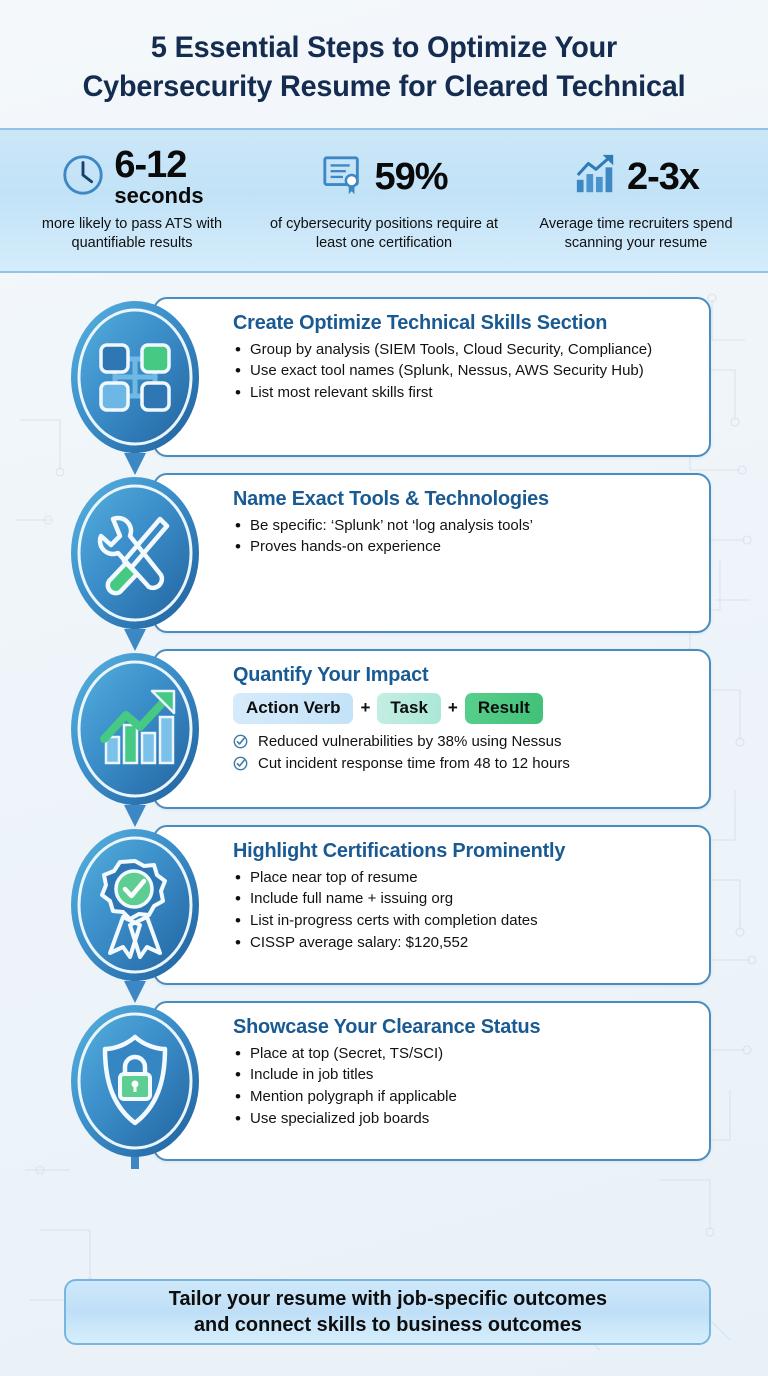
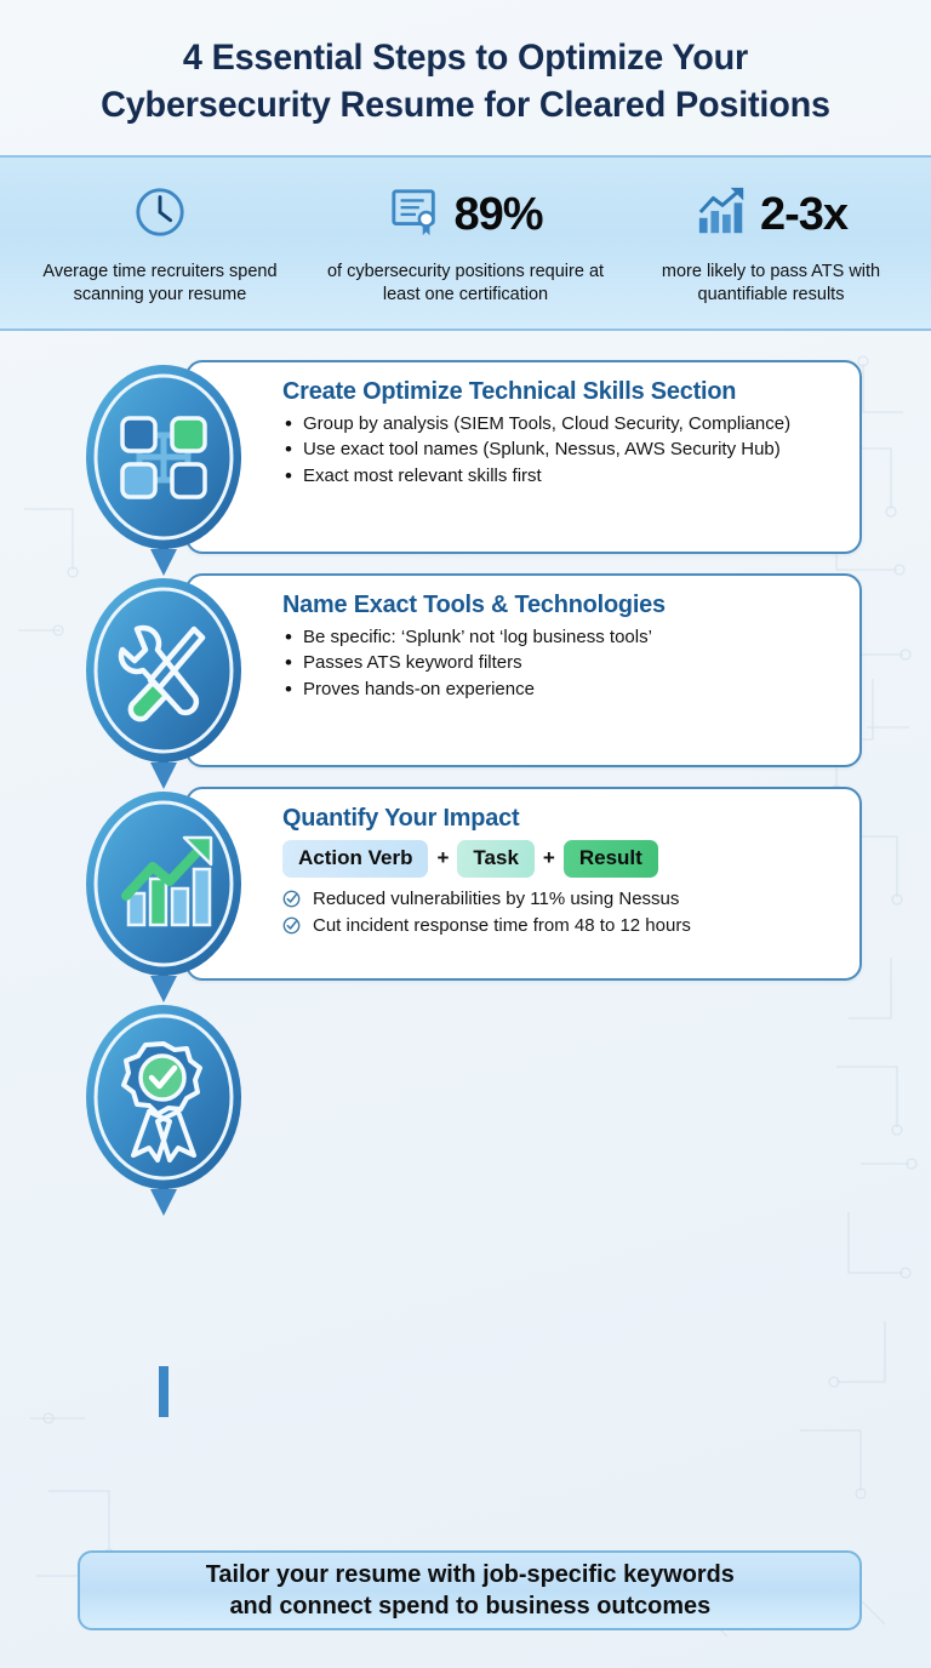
- 5 Essential Steps to Optimize Your
+ 4 Essential Steps to Optimize Your
- Cybersecurity Resume for Cleared Technical
+ Cybersecurity Resume for Cleared Positions
- 6-12
- seconds
- more likely to pass ATS with quantifiable results
+ Average time recruiters spend scanning your resume
- 59%
+ 89%
  of cybersecurity positions require at least one certification
  2-3x
- Average time recruiters spend scanning your resume
+ more likely to pass ATS with quantifiable results
  Create Optimize Technical Skills Section
  Group by analysis (SIEM Tools, Cloud Security, Compliance)
  Use exact tool names (Splunk, Nessus, AWS Security Hub)
- List most relevant skills first
+ Exact most relevant skills first
  Name Exact Tools & Technologies
- Be specific: ‘Splunk’ not ‘log analysis tools’
+ Be specific: ‘Splunk’ not ‘log business tools’
+ Passes ATS keyword filters
  Proves hands-on experience
  Quantify Your Impact
  Action Verb
  +
  Task
  +
  Result
- Reduced vulnerabilities by 38% using Nessus
+ Reduced vulnerabilities by 11% using Nessus
  Cut incident response time from 48 to 12 hours
- Highlight Certifications Prominently
- Place near top of resume
- Include full name + issuing org
- List in-progress certs with completion dates
- CISSP average salary: $120,552
- Showcase Your Clearance Status
- Place at top (Secret, TS/SCI)
- Include in job titles
- Mention polygraph if applicable
- Use specialized job boards
- Tailor your resume with job-specific outcomes
+ Tailor your resume with job-specific keywords
- and connect skills to business outcomes
+ and connect spend to business outcomes
